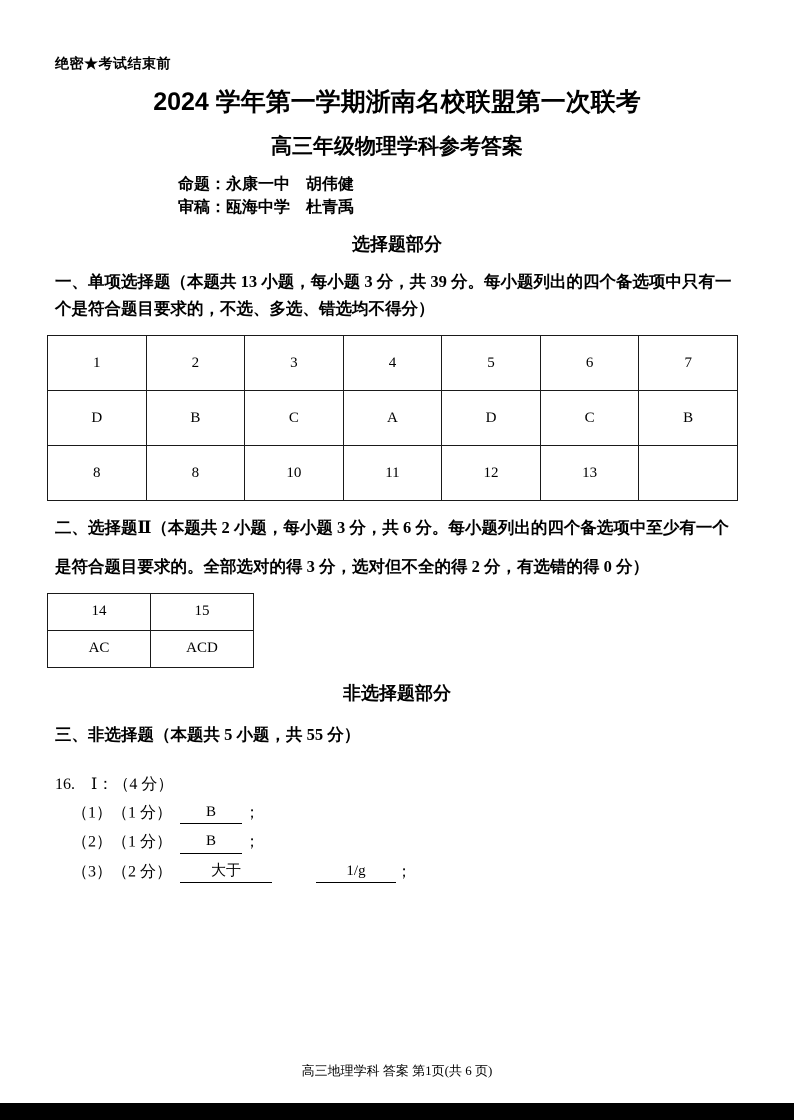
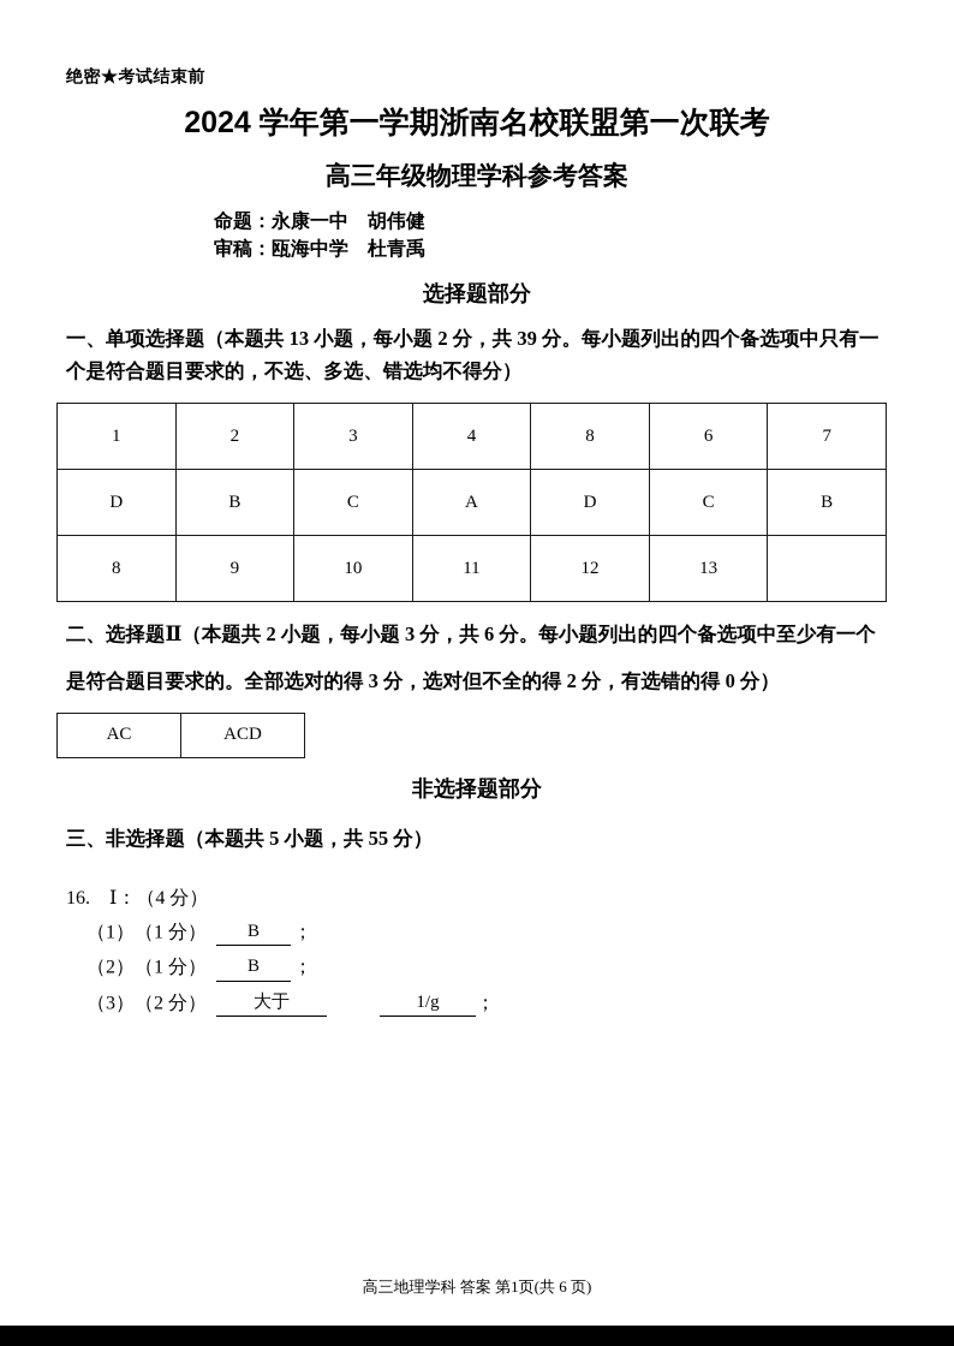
  绝密★考试结束前
  2024 学年第一学期浙南名校联盟第一次联考
  高三年级物理学科参考答案
  命题：永康一中 胡伟健
  审稿：瓯海中学 杜青禹
  选择题部分
- 一、单项选择题（本题共 13 小题，每小题 3 分，共 39 分。每小题列出的四个备选项中只有一个是符合题目要求的，不选、多选、错选均不得分）
+ 一、单项选择题（本题共 13 小题，每小题 2 分，共 39 分。每小题列出的四个备选项中只有一个是符合题目要求的，不选、多选、错选均不得分）
- 1	2	3	4	5	6	7
+ 1	2	3	4	8	6	7
  D	B	C	A	D	C	B
- 8	8	10	11	12	13
+ 8	9	10	11	12	13
  二、选择题Ⅱ（本题共 2 小题，每小题 3 分，共 6 分。每小题列出的四个备选项中至少有一个是符合题目要求的。全部选对的得 3 分，选对但不全的得 2 分，有选错的得 0 分）
- 14	15
  AC	ACD
  非选择题部分
  三、非选择题（本题共 5 小题，共 55 分）
  16. Ⅰ：（4 分）
  （1）（1 分） B ；
  （2）（1 分） B ；
  （3）（2 分） 大于 1/g ；
  高三地理学科 答案 第1页(共 6 页)
